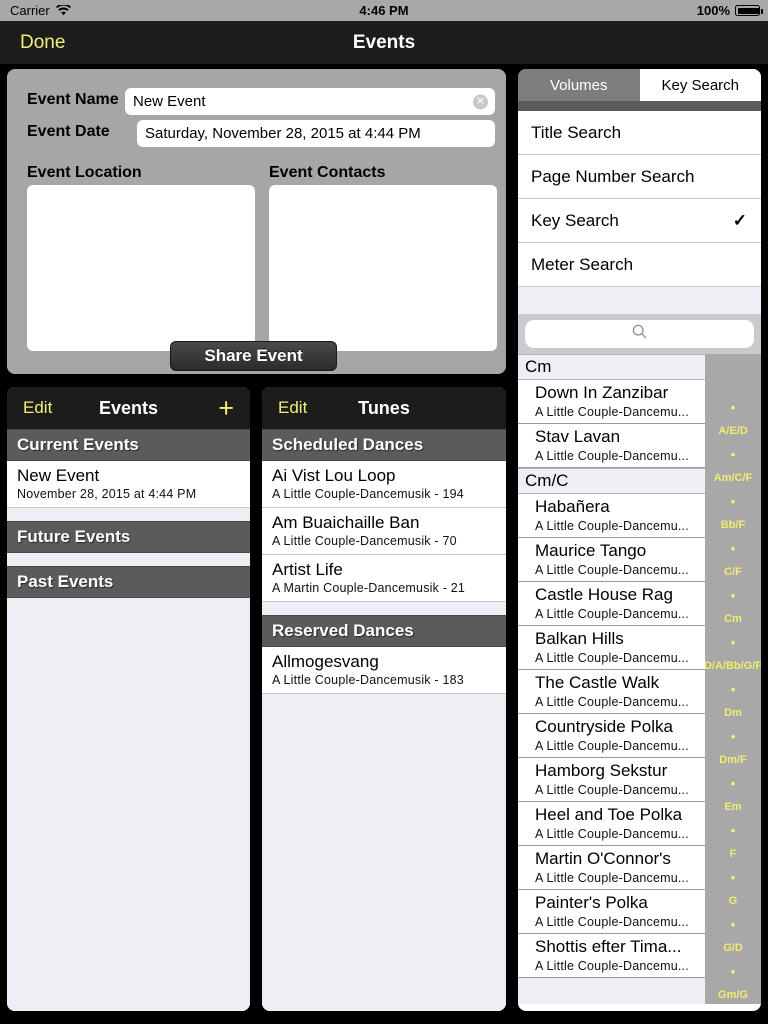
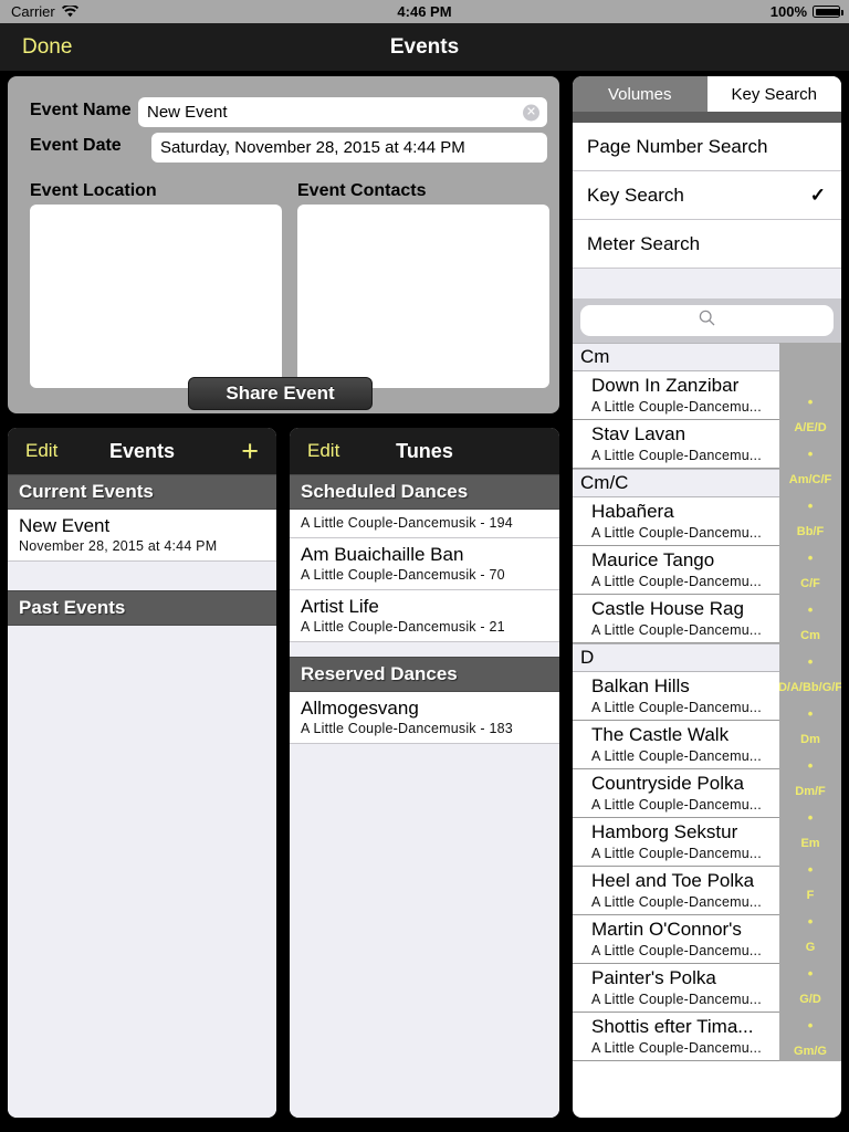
  Carrier
  4:46 PM
  100%
  Done
  Events
  Event Name
  New Event
  ✕
  Event Date
  Saturday, November 28, 2015 at 4:44 PM
  Event Location
  Event Contacts
  Share Event
  Edit
  Events
  +
  Current Events
  New Event
  November 28, 2015 at 4:44 PM
- Future Events
  Past Events
  Edit
  Tunes
  Scheduled Dances
- Ai Vist Lou Loop
  A Little Couple-Dancemusik - 194
  Am Buaichaille Ban
  A Little Couple-Dancemusik - 70
  Artist Life
- A Martin Couple-Dancemusik - 21
+ A Little Couple-Dancemusik - 21
  Reserved Dances
  Allmogesvang
  A Little Couple-Dancemusik - 183
  Volumes
  Key Search
- Title Search
  Page Number Search
  Key Search
  ✓
  Meter Search
  Cm
  Down In Zanzibar
  A Little Couple-Dancemu...
  Stav Lavan
  A Little Couple-Dancemu...
  Cm/C
  Habañera
  A Little Couple-Dancemu...
  Maurice Tango
  A Little Couple-Dancemu...
  Castle House Rag
  A Little Couple-Dancemu...
+ D
  Balkan Hills
  A Little Couple-Dancemu...
  The Castle Walk
  A Little Couple-Dancemu...
  Countryside Polka
  A Little Couple-Dancemu...
  Hamborg Sekstur
  A Little Couple-Dancemu...
  Heel and Toe Polka
  A Little Couple-Dancemu...
  Martin O'Connor's
  A Little Couple-Dancemu...
  Painter's Polka
  A Little Couple-Dancemu...
  Shottis efter Tima...
  A Little Couple-Dancemu...
  •
  A/E/D
  •
  Am/C/F
  •
  Bb/F
  •
  C/F
  •
  Cm
  •
  D/A/Bb/G/F
  •
  Dm
  •
  Dm/F
  •
  Em
  •
  F
  •
  G
  •
  G/D
  •
  Gm/G
